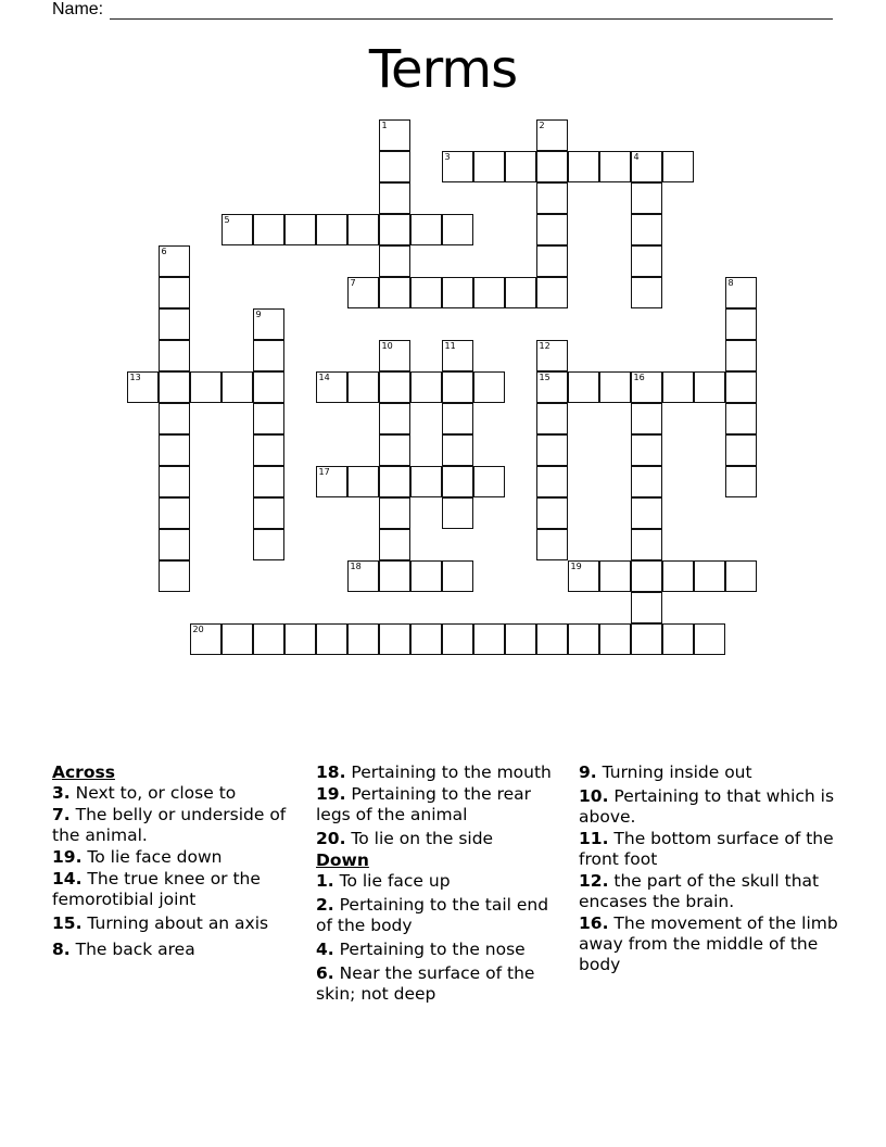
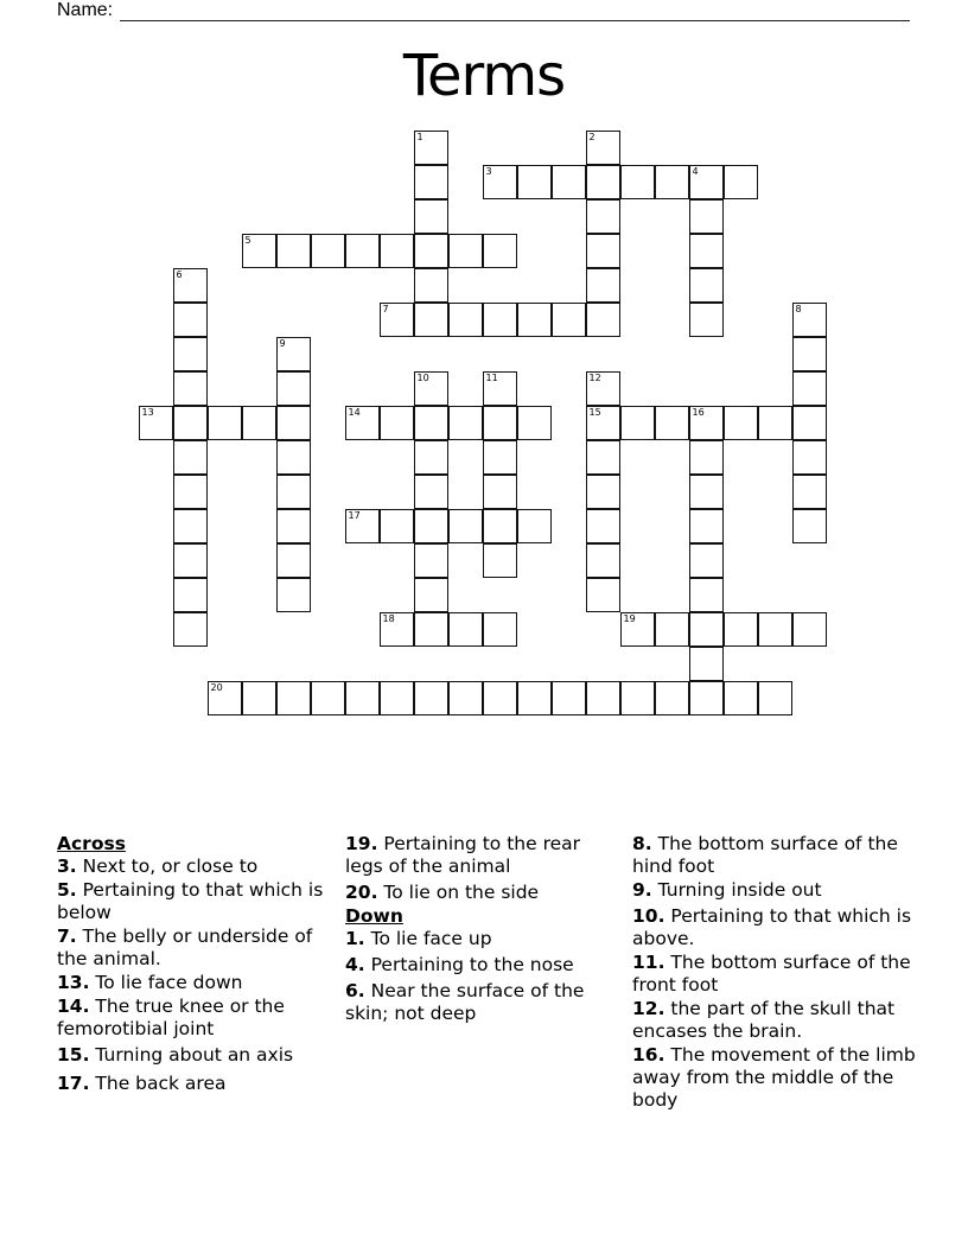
  Name:
  Terms
  1
  2
  3
  4
  5
  6
  7
  8
  9
  10
  11
  12
  15
  13
  14
  16
  17
  18
  19
  20
  Across
  3. Next to, or close to
+ 5. Pertaining to that which is below
  7. The belly or underside of the animal.
- 19. To lie face down
+ 13. To lie face down
  14. The true knee or the femorotibial joint
  15. Turning about an axis
- 8. The back area
+ 17. The back area
- 18. Pertaining to the mouth
  19. Pertaining to the rear legs of the animal
  20. To lie on the side
  Down
  1. To lie face up
- 2. Pertaining to the tail end of the body
  4. Pertaining to the nose
  6. Near the surface of the skin; not deep
+ 8. The bottom surface of the hind foot
  9. Turning inside out
  10. Pertaining to that which is above.
  11. The bottom surface of the front foot
  12. the part of the skull that encases the brain.
  16. The movement of the limb away from the middle of the body
